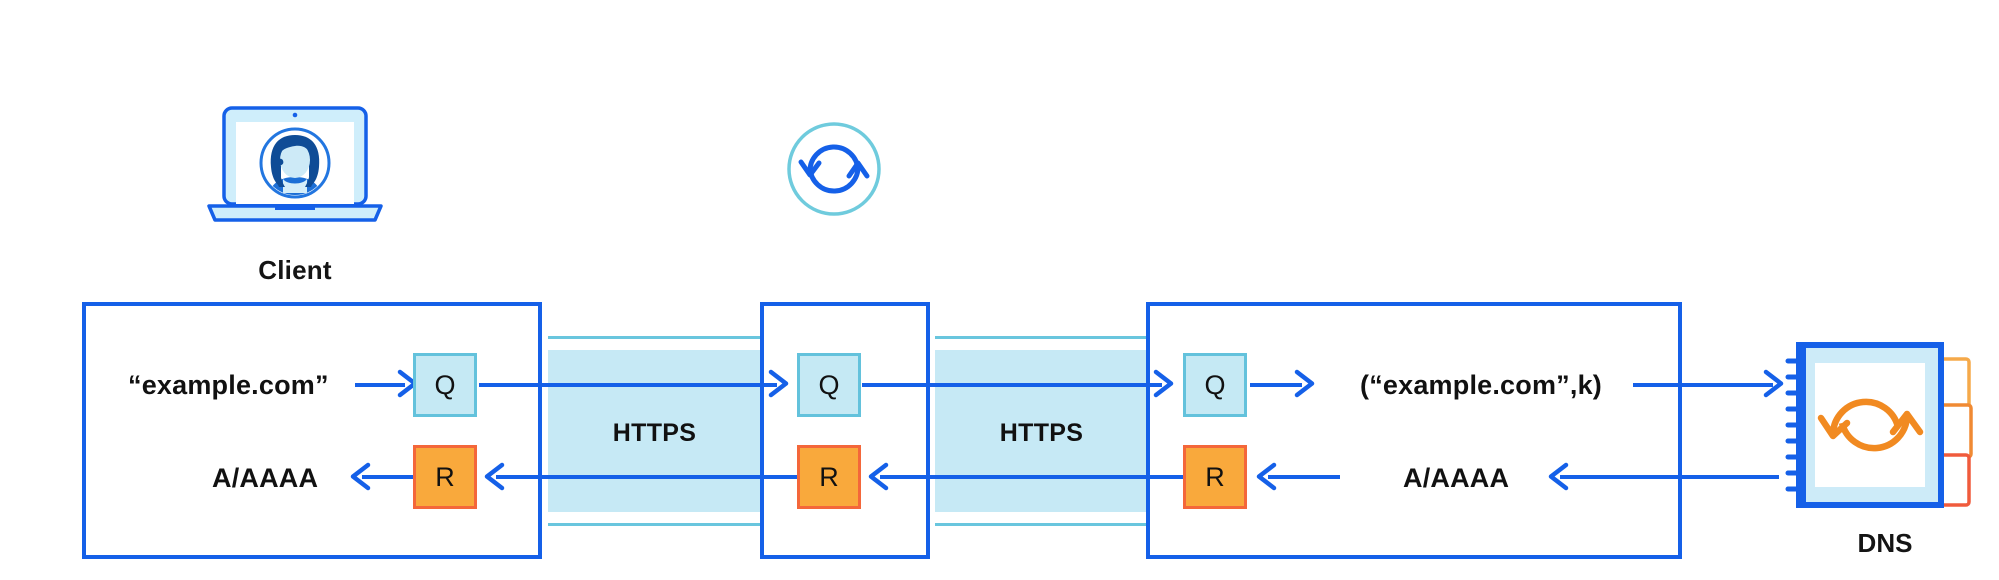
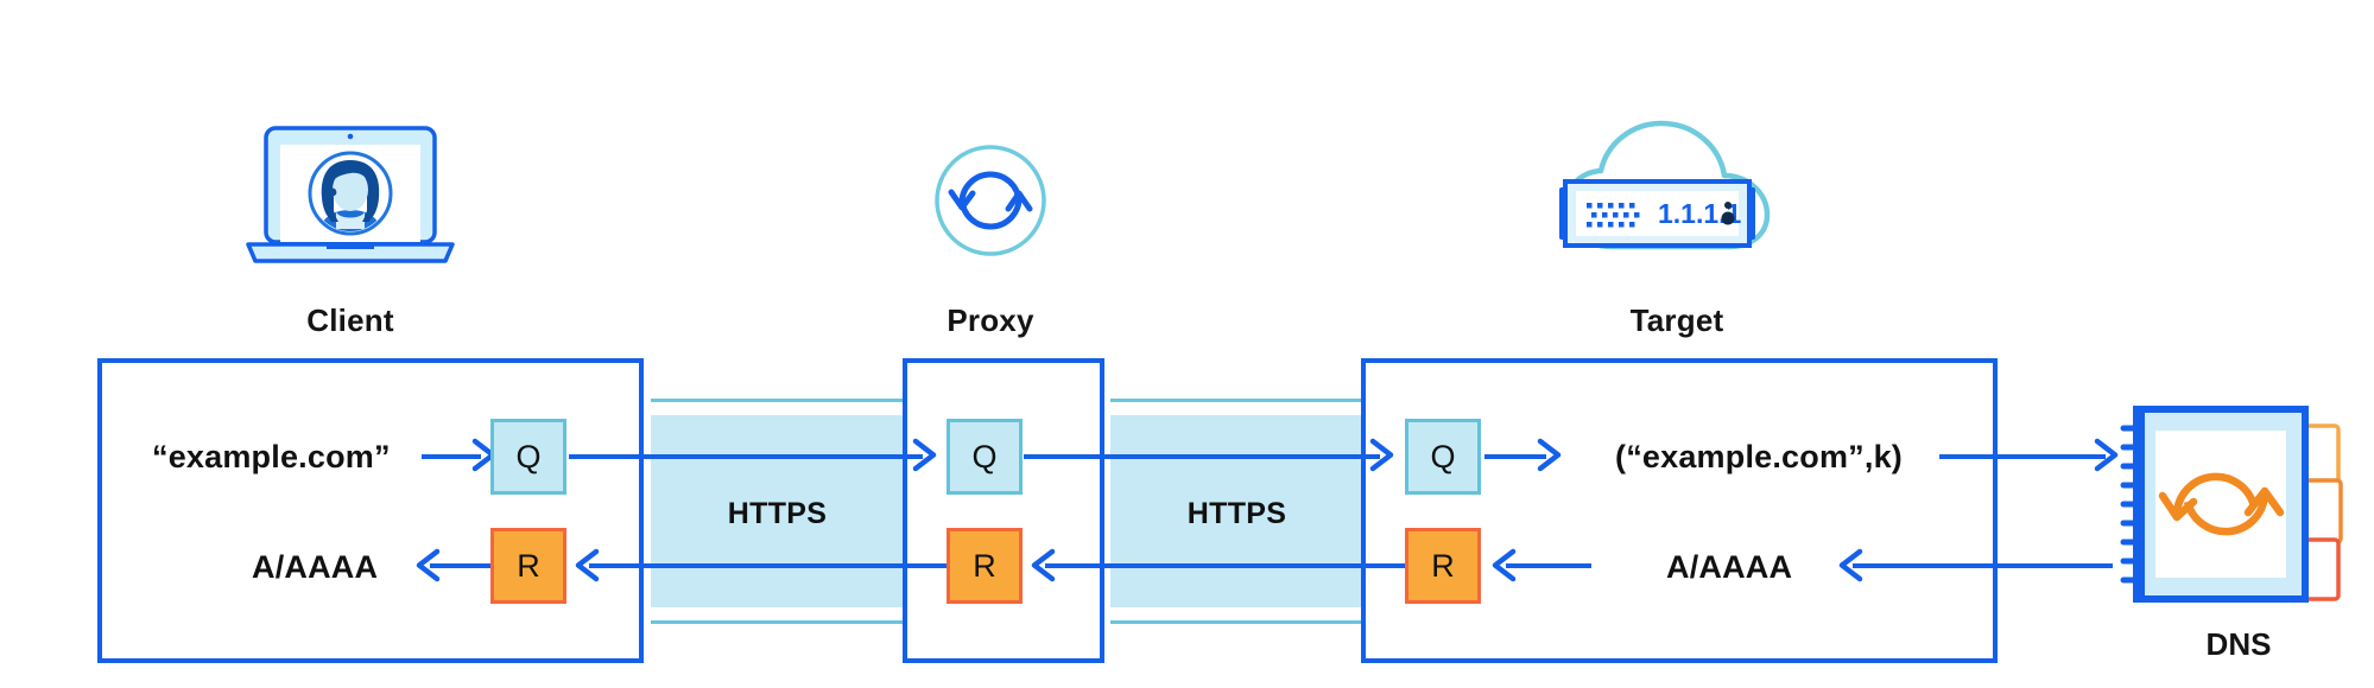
  Client
+ Proxy
+ 1.1.1.1
+ Target
  HTTPS
  HTTPS
  “example.com”
  Q
  Q
  Q
  (“example.com”,k)
  A/AAAA
  R
  R
  R
  A/AAAA
  DNS
